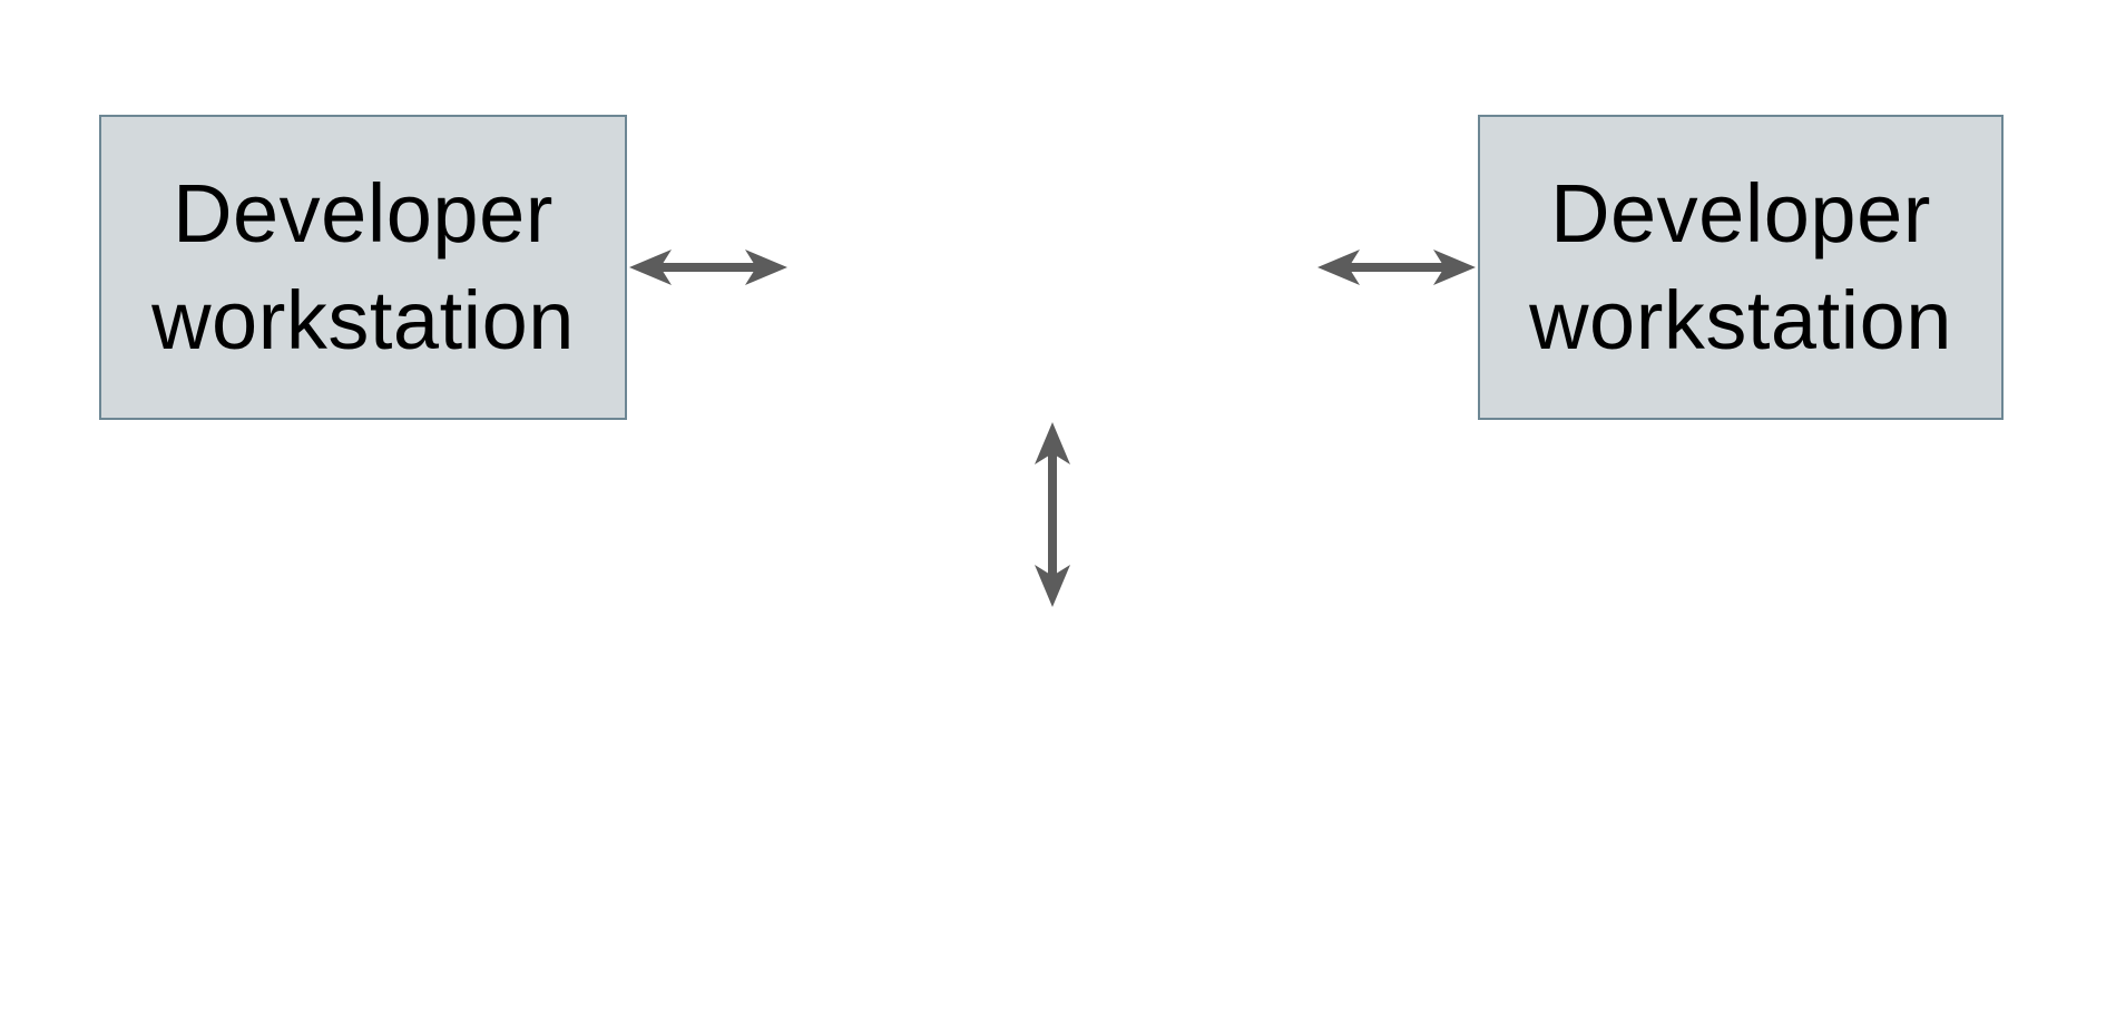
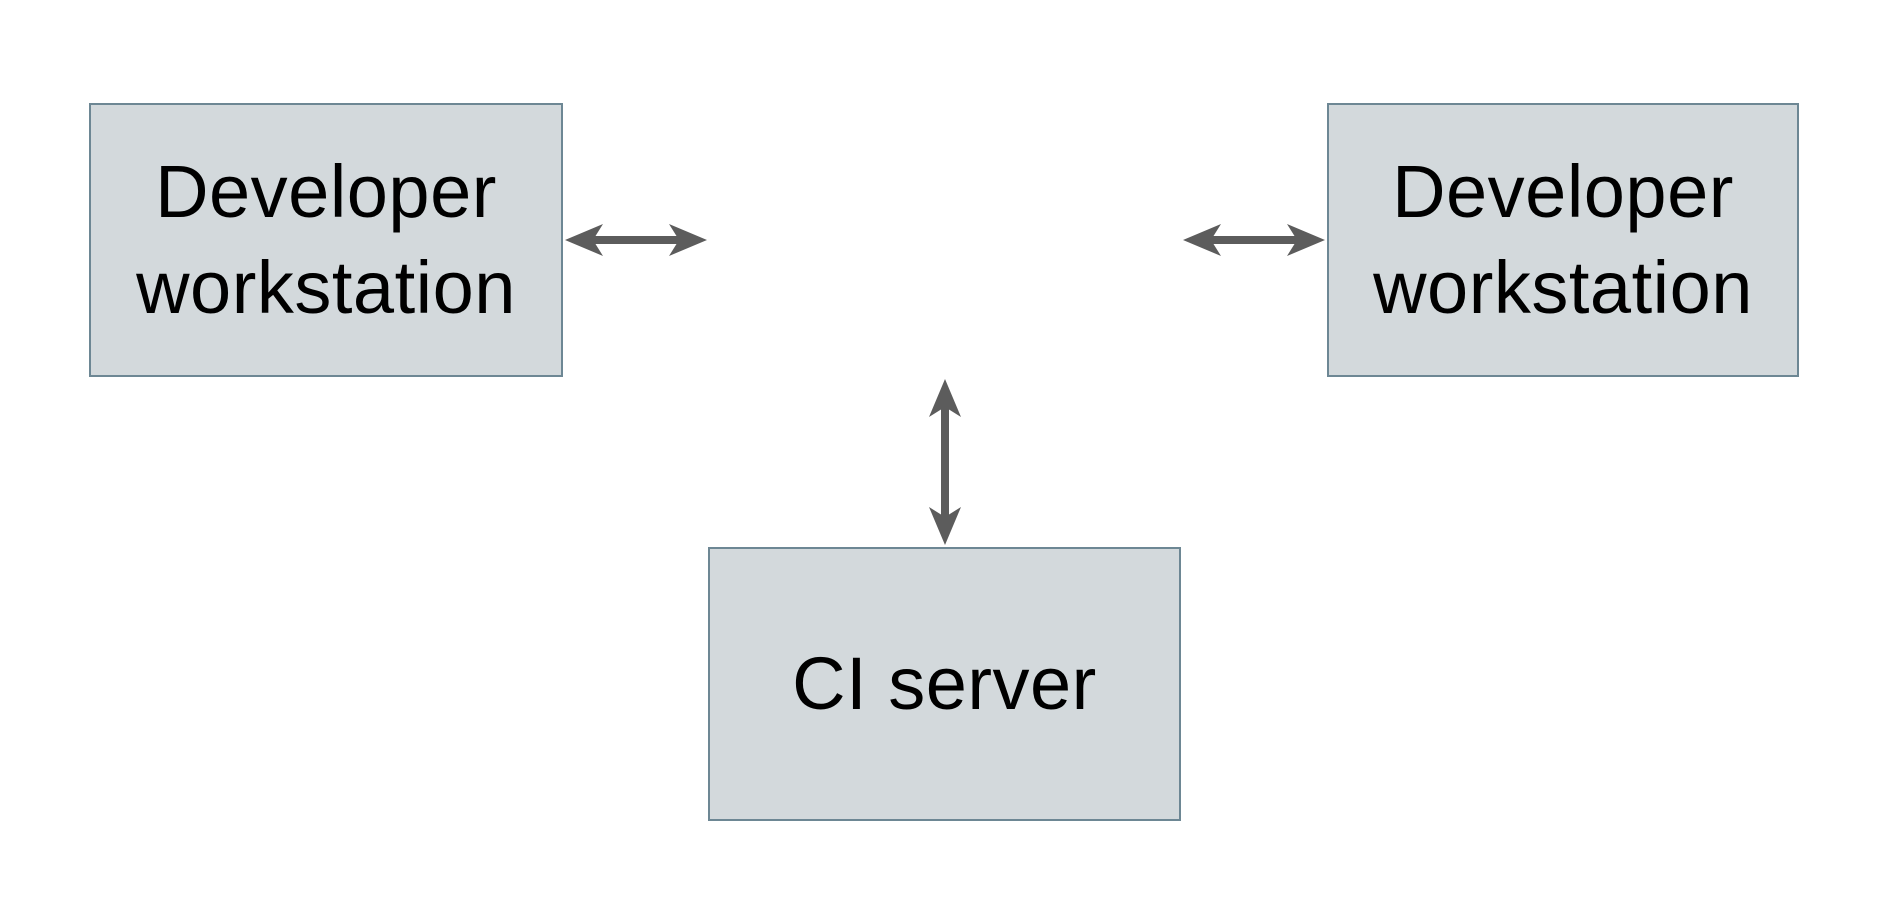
  Developer
  workstation
  Developer
  workstation
+ CI server
